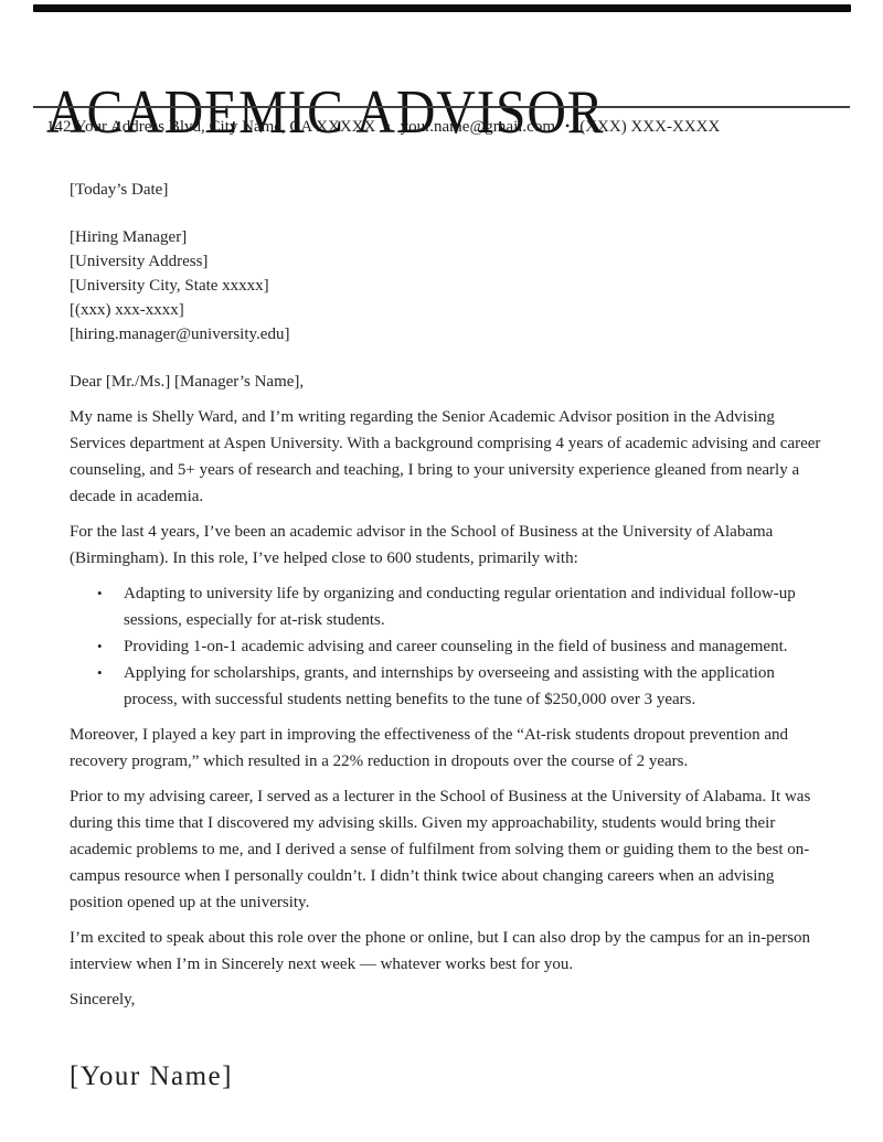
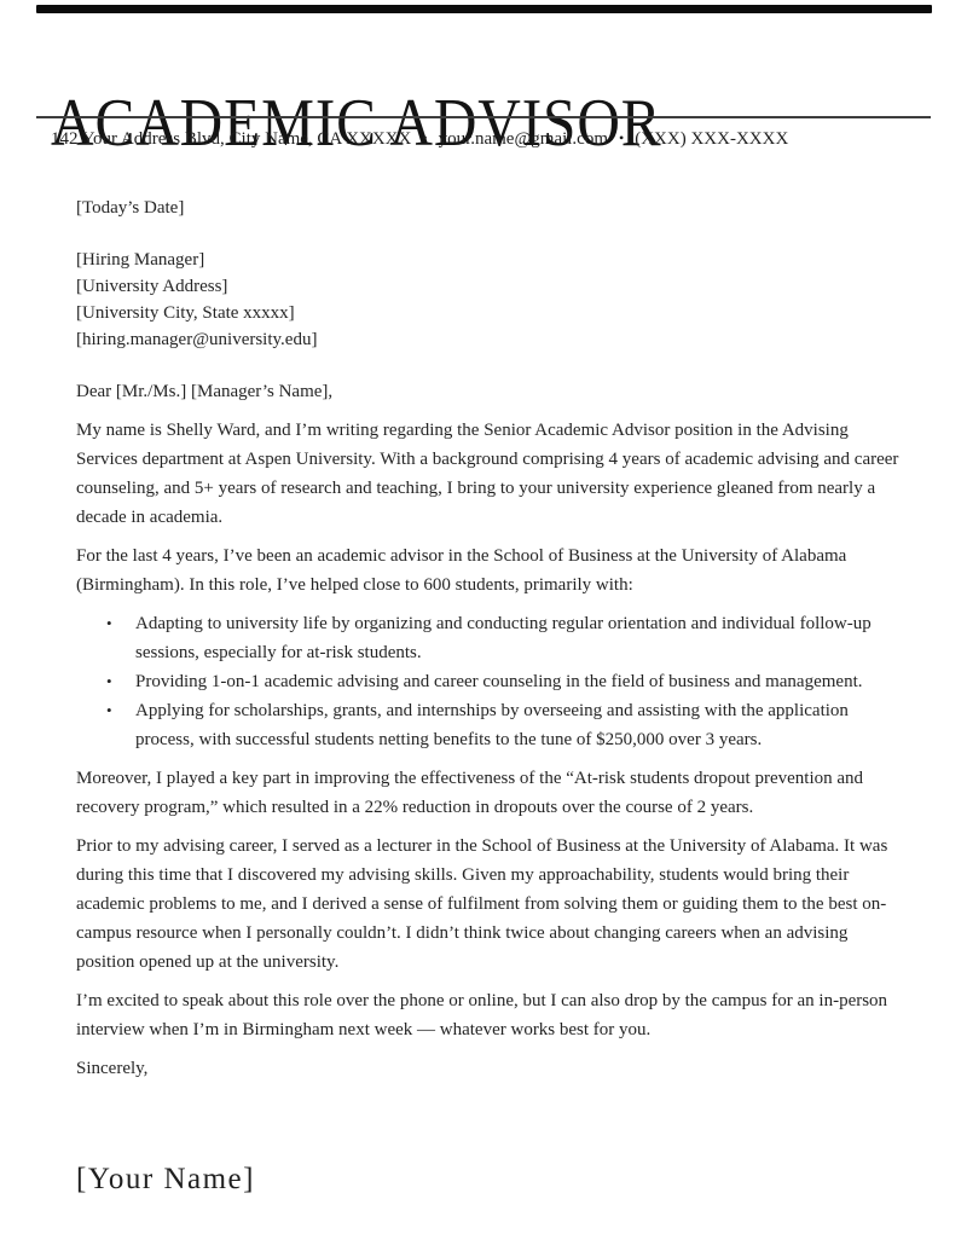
  ACADEMIC ADVISOR
  142 Your Address Blvd, City Name, CA XXXXX • your.name@gmail.com • (XXX) XXX-XXXX
  [Today’s Date]
  [Hiring Manager]
  [University Address]
  [University City, State xxxxx]
- [(xxx) xxx-xxxx]
  [hiring.manager@university.edu]
  Dear [Mr./Ms.] [Manager’s Name],
  My name is Shelly Ward, and I’m writing regarding the Senior Academic Advisor position in the Advising Services department at Aspen University. With a background comprising 4 years of academic advising and career counseling, and 5+ years of research and teaching, I bring to your university experience gleaned from nearly a decade in academia.
  For the last 4 years, I’ve been an academic advisor in the School of Business at the University of Alabama (Birmingham). In this role, I’ve helped close to 600 students, primarily with:
  •
  Adapting to university life by organizing and conducting regular orientation and individual follow-up sessions, especially for at-risk students.
  •
  Providing 1-on-1 academic advising and career counseling in the field of business and management.
  •
  Applying for scholarships, grants, and internships by overseeing and assisting with the application process, with successful students netting benefits to the tune of $250,000 over 3 years.
  Moreover, I played a key part in improving the effectiveness of the “At-risk students dropout prevention and recovery program,” which resulted in a 22% reduction in dropouts over the course of 2 years.
  Prior to my advising career, I served as a lecturer in the School of Business at the University of Alabama. It was during this time that I discovered my advising skills. Given my approachability, students would bring their academic problems to me, and I derived a sense of fulfilment from solving them or guiding them to the best on-campus resource when I personally couldn’t. I didn’t think twice about changing careers when an advising position opened up at the university.
- I’m excited to speak about this role over the phone or online, but I can also drop by the campus for an in-person interview when I’m in Sincerely next week — whatever works best for you.
+ I’m excited to speak about this role over the phone or online, but I can also drop by the campus for an in-person interview when I’m in Birmingham next week — whatever works best for you.
  Sincerely,
  [Your Name]
